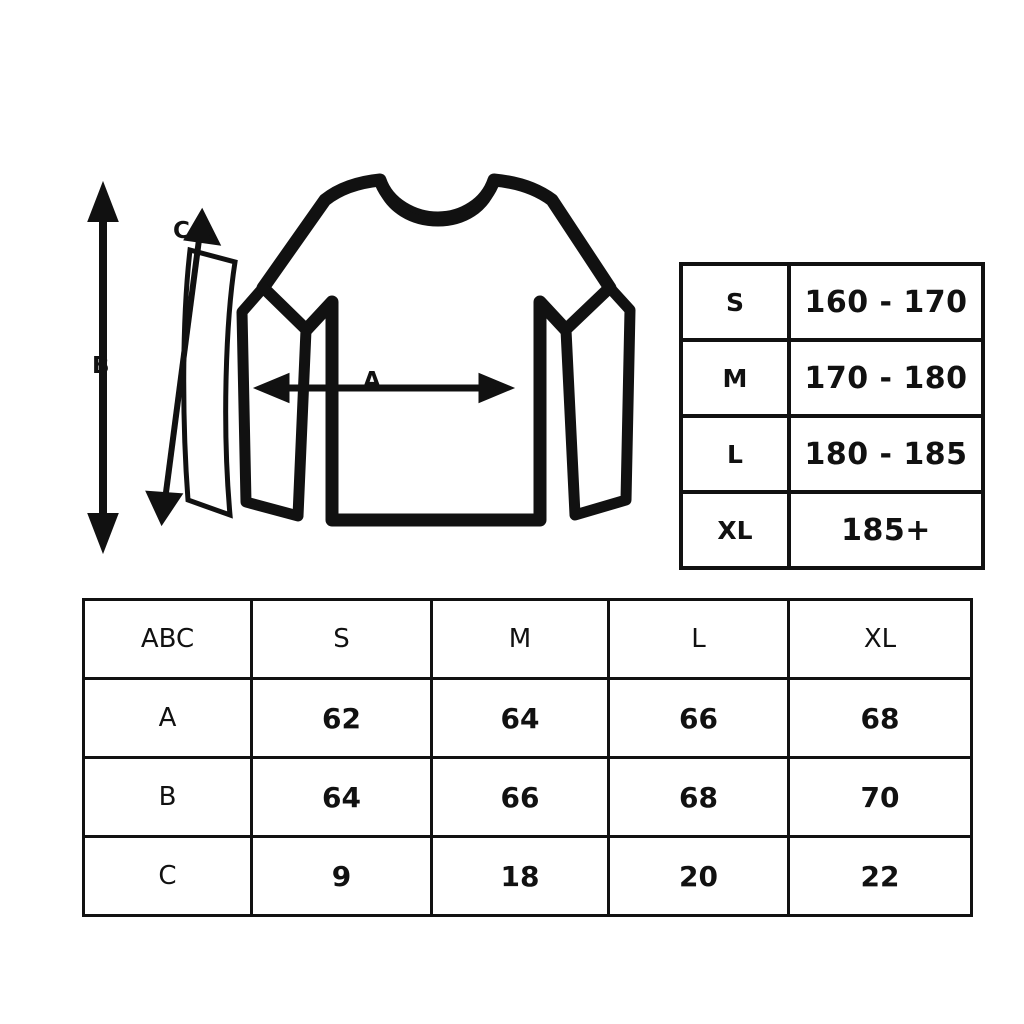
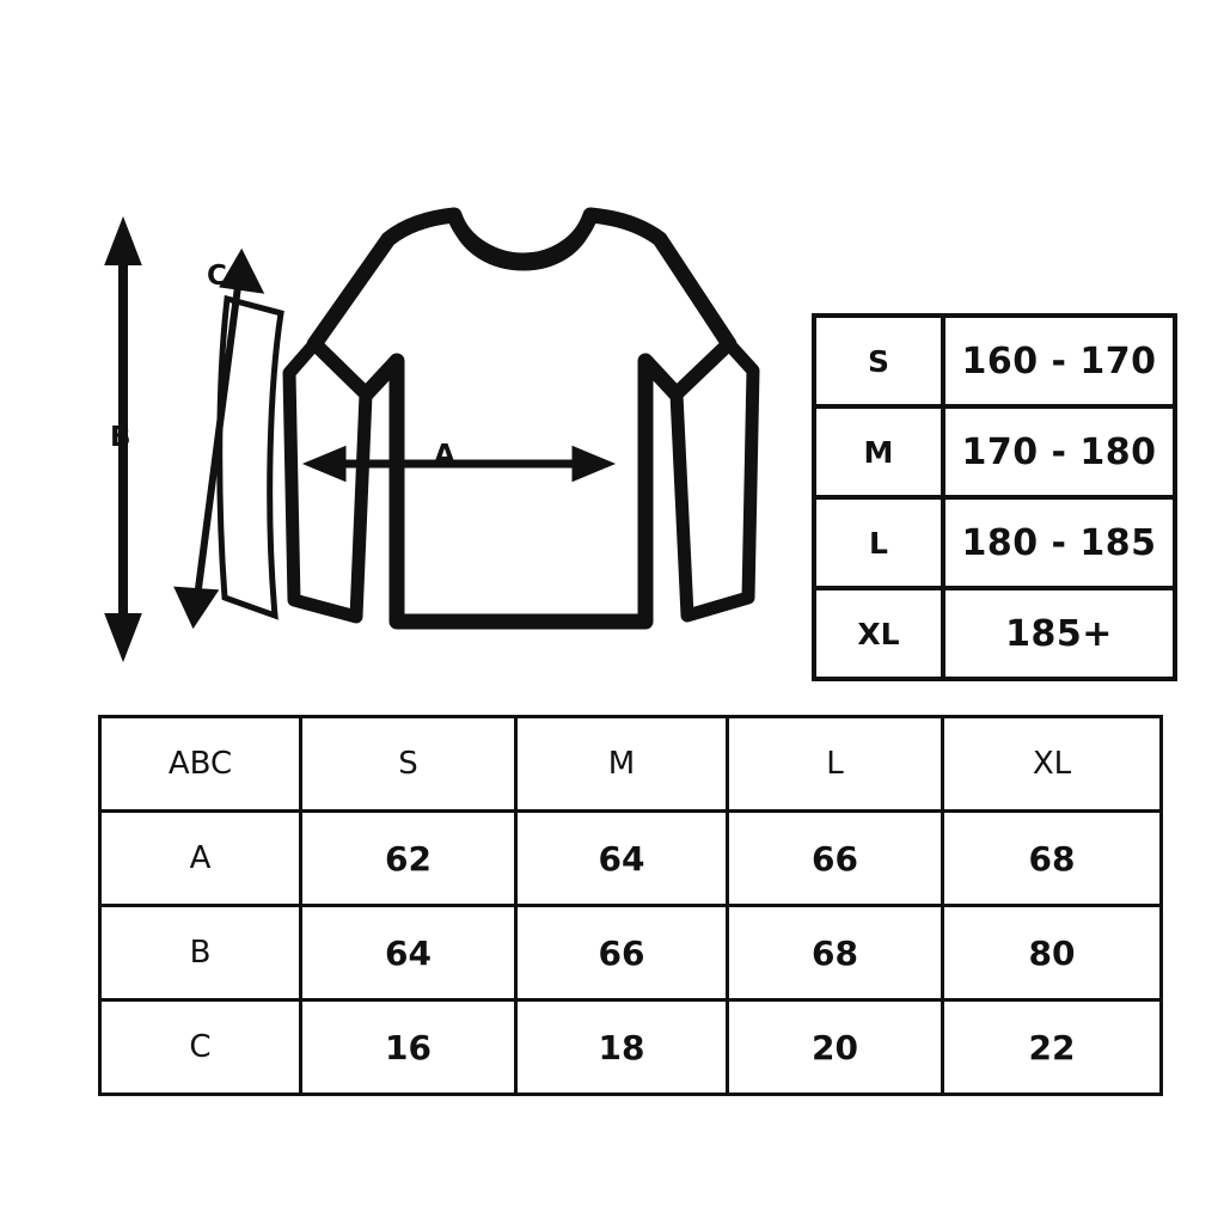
  A
  B
  C
  S	160 - 170
  M	170 - 180
  L	180 - 185
  XL	185+
  ABC	S	M	L	XL
  A	62	64	66	68
- B	64	66	68	70
+ B	64	66	68	80
- C	9	18	20	22
+ C	16	18	20	22
